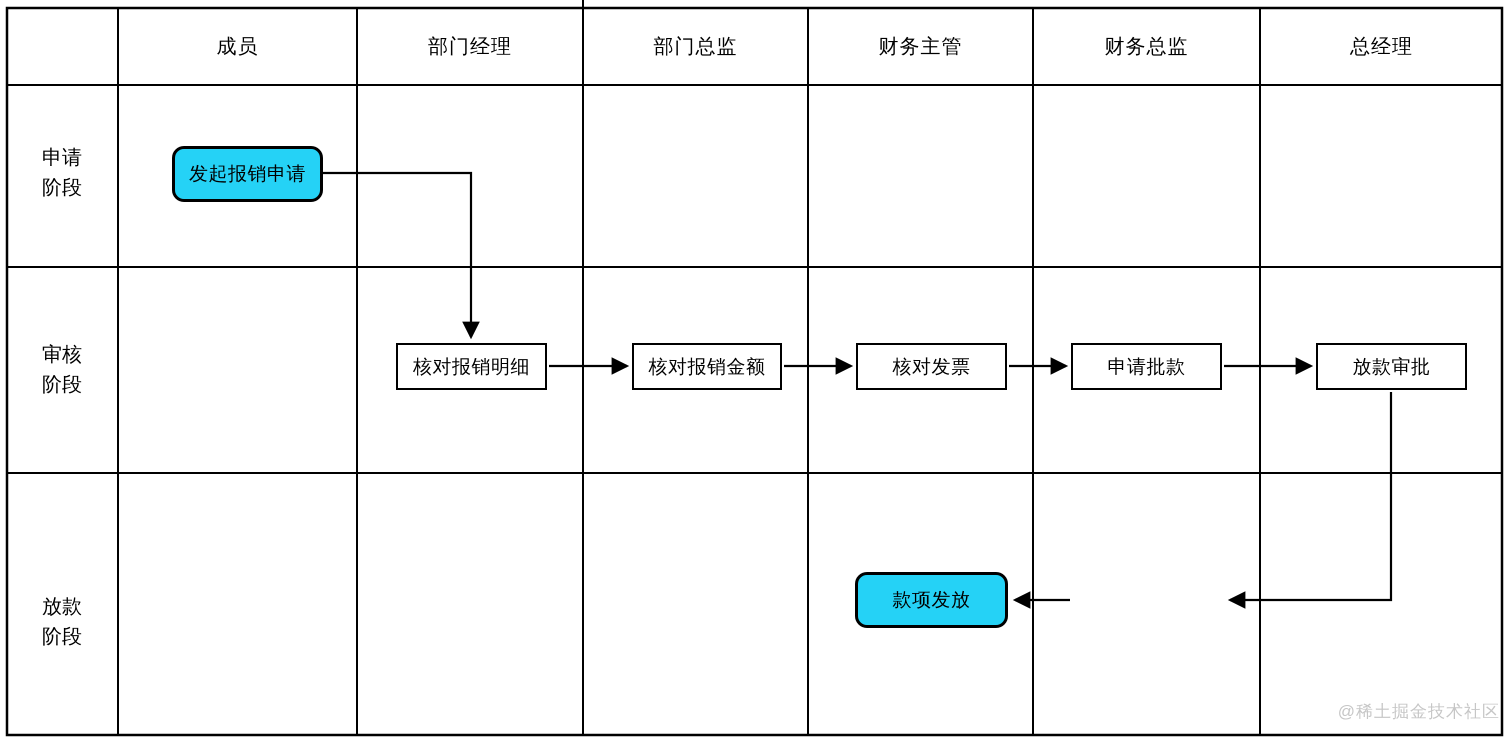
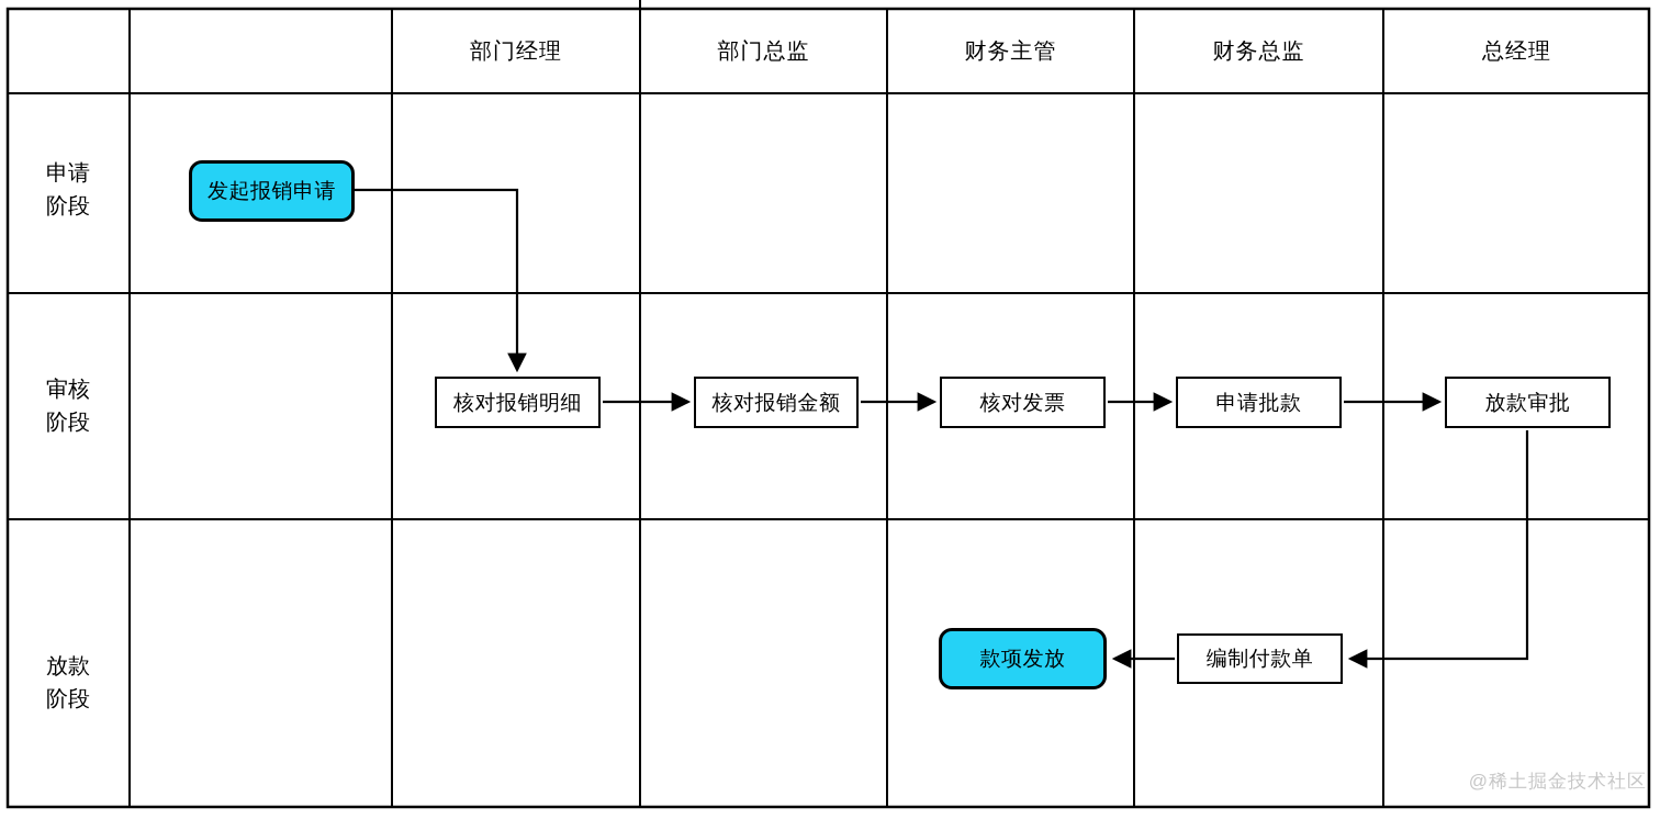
- 成员
  部门经理
  部门总监
  财务主管
  财务总监
  总经理
  申请阶段
  审核阶段
  放款阶段
  发起报销申请
  核对报销明细
  核对报销金额
  核对发票
  申请批款
  放款审批
+ 编制付款单
  款项发放
  @稀土掘金技术社区
